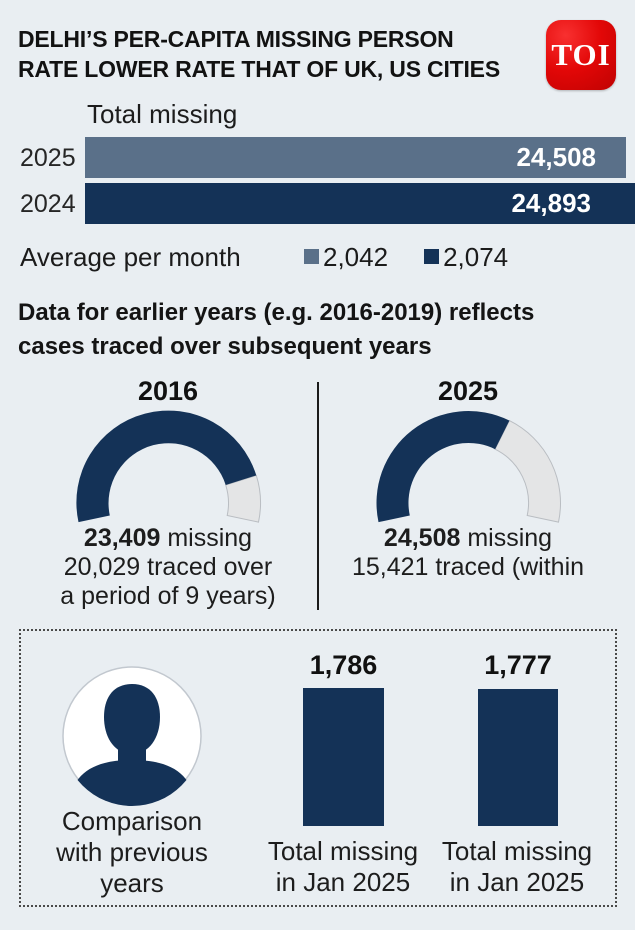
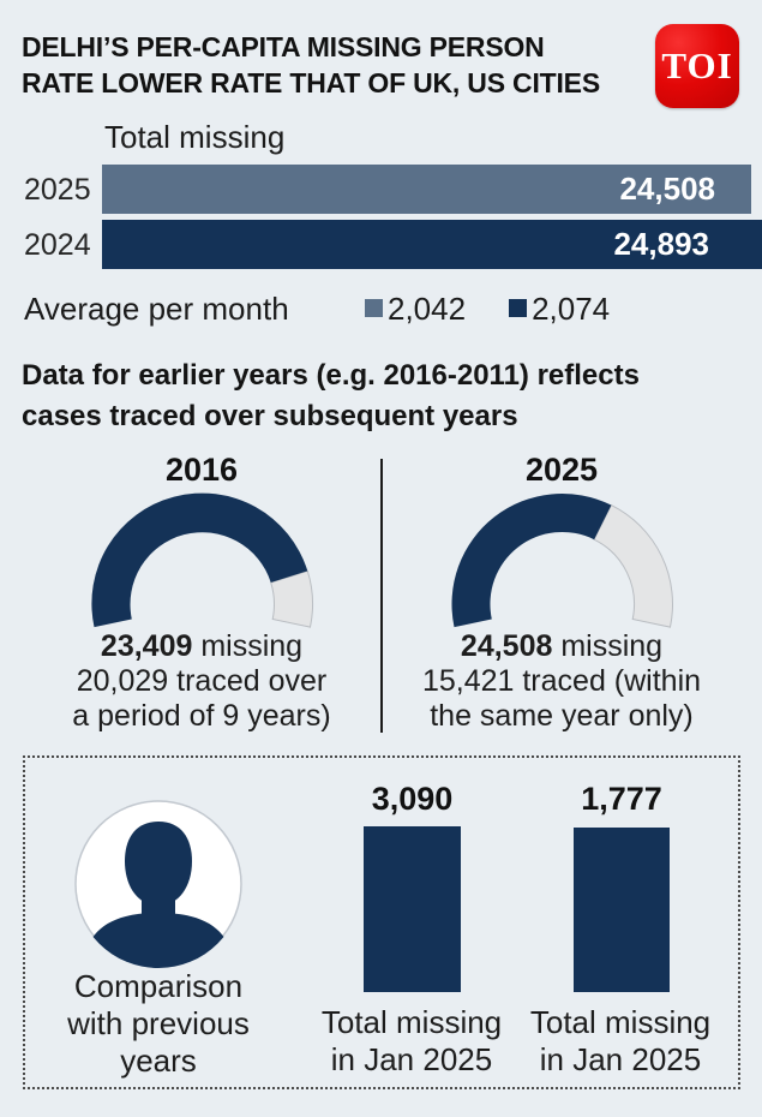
  DELHI’S PER-CAPITA MISSING PERSON
  RATE LOWER RATE THAT OF UK, US CITIES
  TOI
  Total missing
  2025
  24,508
  2024
  24,893
  Average per month
  2,042
  2,074
- Data for earlier years (e.g. 2016-2019) reflects
+ Data for earlier years (e.g. 2016-2011) reflects
  cases traced over subsequent years
  2016
  2025
  23,409 missing
  20,029 traced over
  a period of 9 years)
  24,508 missing
  15,421 traced (within
+ the same year only)
  Comparison
  with previous
  years
- 1,786
+ 3,090
  1,777
  Total missing
  in Jan 2025
  Total missing
  in Jan 2025
